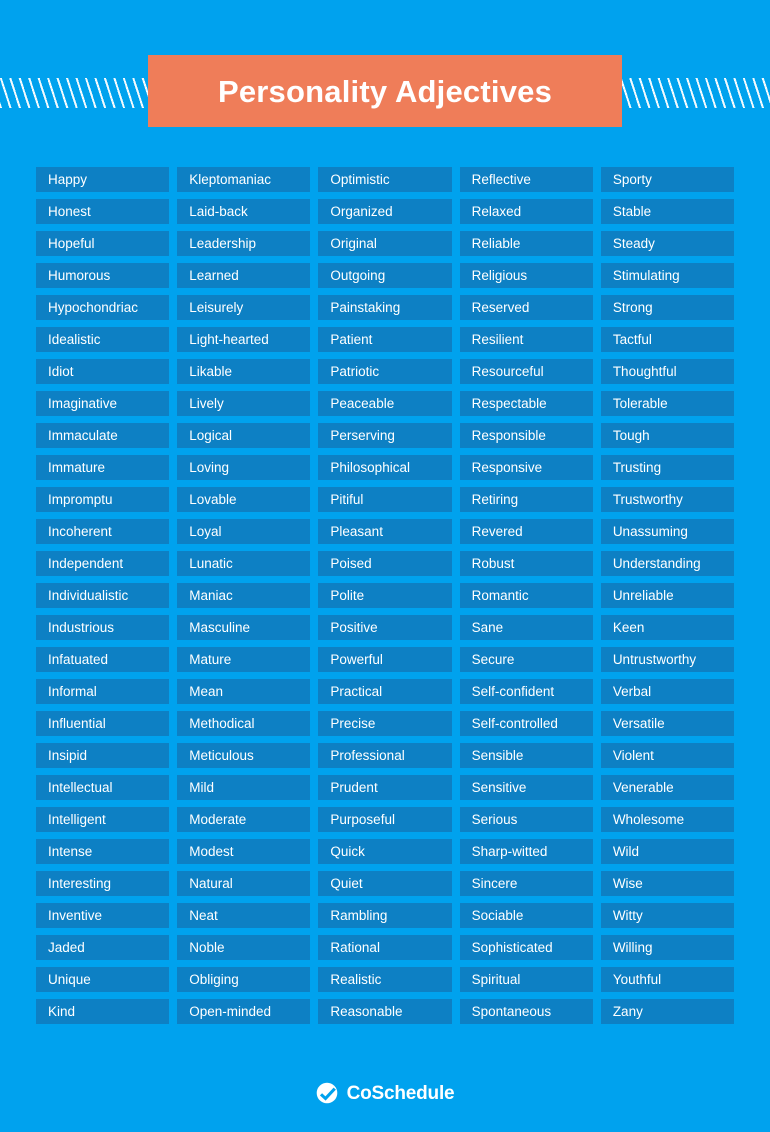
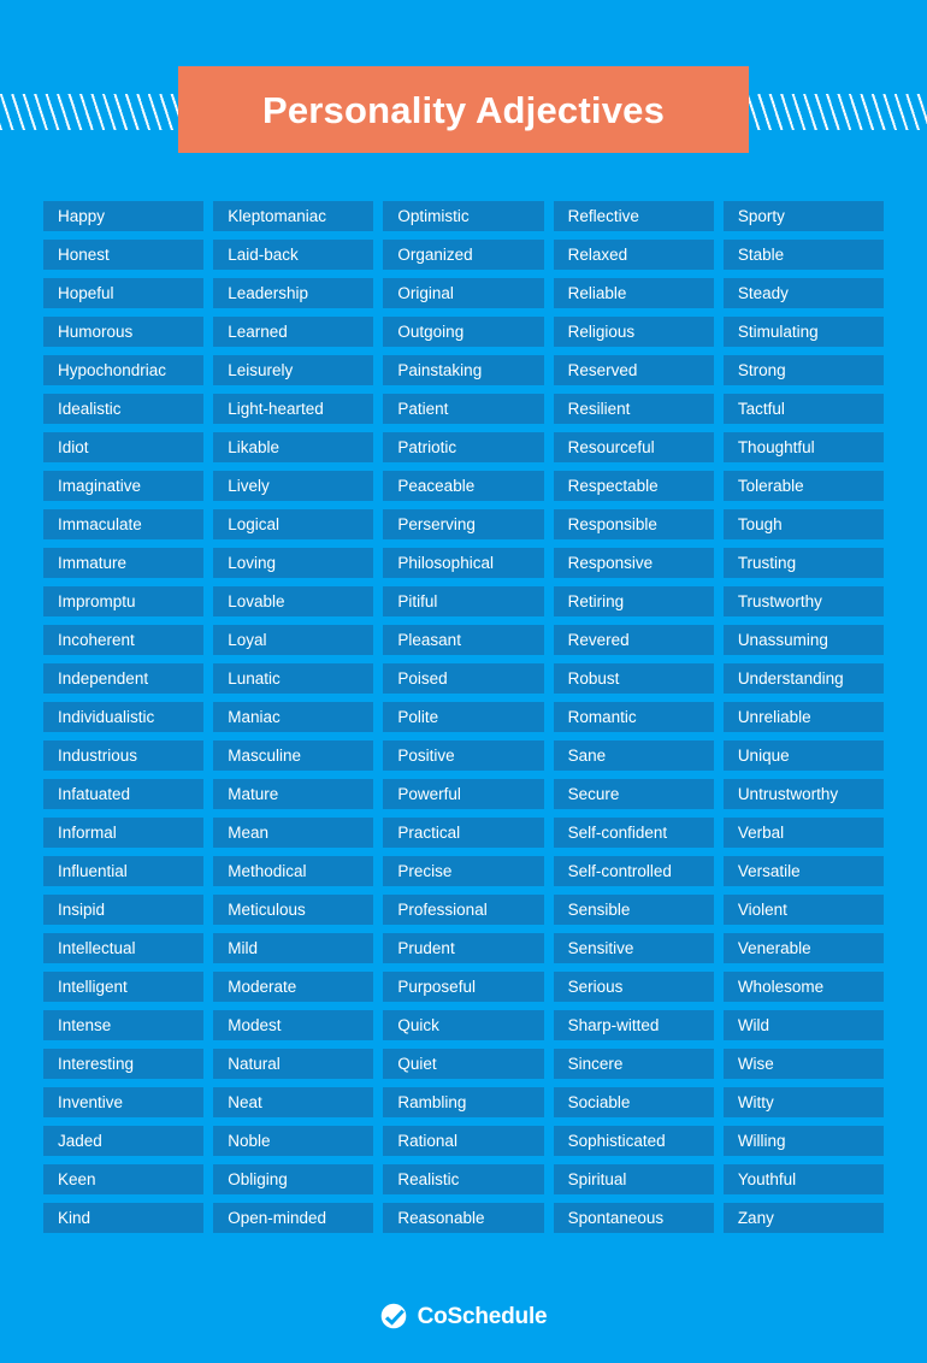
  Personality Adjectives
  Happy
  Honest
  Hopeful
  Humorous
  Hypochondriac
  Idealistic
  Idiot
  Imaginative
  Immaculate
  Immature
  Impromptu
  Incoherent
  Independent
  Individualistic
  Industrious
  Infatuated
  Informal
  Influential
  Insipid
  Intellectual
  Intelligent
  Intense
  Interesting
  Inventive
  Jaded
- Unique
+ Keen
  Kind
  Kleptomaniac
  Laid-back
  Leadership
  Learned
  Leisurely
  Light-hearted
  Likable
  Lively
  Logical
  Loving
  Lovable
  Loyal
  Lunatic
  Maniac
  Masculine
  Mature
  Mean
  Methodical
  Meticulous
  Mild
  Moderate
  Modest
  Natural
  Neat
  Noble
  Obliging
  Open-minded
  Optimistic
  Organized
  Original
  Outgoing
  Painstaking
  Patient
  Patriotic
  Peaceable
  Perserving
  Philosophical
  Pitiful
  Pleasant
  Poised
  Polite
  Positive
  Powerful
  Practical
  Precise
  Professional
  Prudent
  Purposeful
  Quick
  Quiet
  Rambling
  Rational
  Realistic
  Reasonable
  Reflective
  Relaxed
  Reliable
  Religious
  Reserved
  Resilient
  Resourceful
  Respectable
  Responsible
  Responsive
  Retiring
  Revered
  Robust
  Romantic
  Sane
  Secure
  Self-confident
  Self-controlled
  Sensible
  Sensitive
  Serious
  Sharp-witted
  Sincere
  Sociable
  Sophisticated
  Spiritual
  Spontaneous
  Sporty
  Stable
  Steady
  Stimulating
  Strong
  Tactful
  Thoughtful
  Tolerable
  Tough
  Trusting
  Trustworthy
  Unassuming
  Understanding
  Unreliable
- Keen
+ Unique
  Untrustworthy
  Verbal
  Versatile
  Violent
  Venerable
  Wholesome
  Wild
  Wise
  Witty
  Willing
  Youthful
  Zany
  CoSchedule
